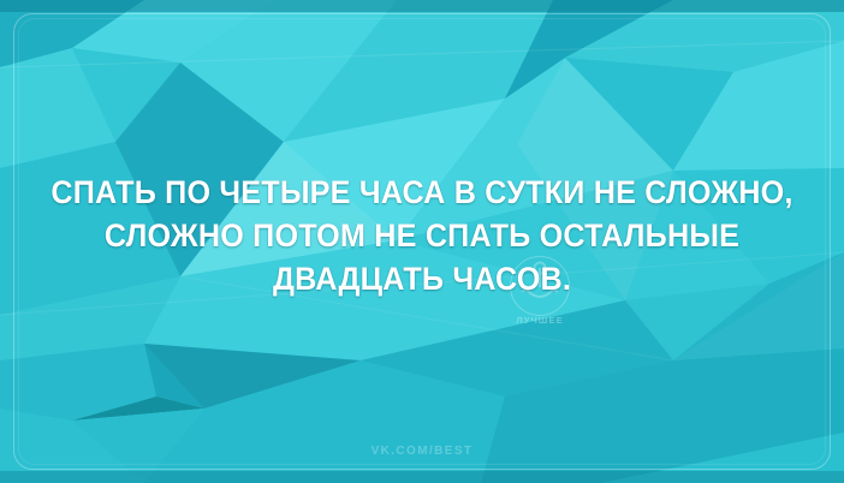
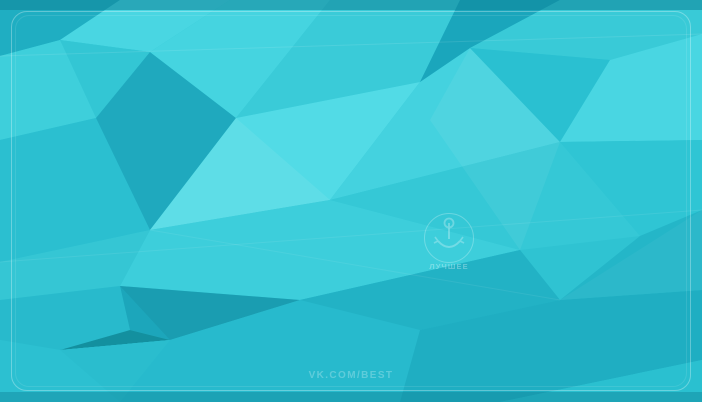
  ЛУЧШЕЕ
- СПАТЬ ПО ЧЕТЫРЕ ЧАСА В СУТКИ НЕ СЛОЖНО,
- СЛОЖНО ПОТОМ НЕ СПАТЬ ОСТАЛЬНЫЕ
- ДВАДЦАТЬ ЧАСОВ.
  VK.COM/BEST
